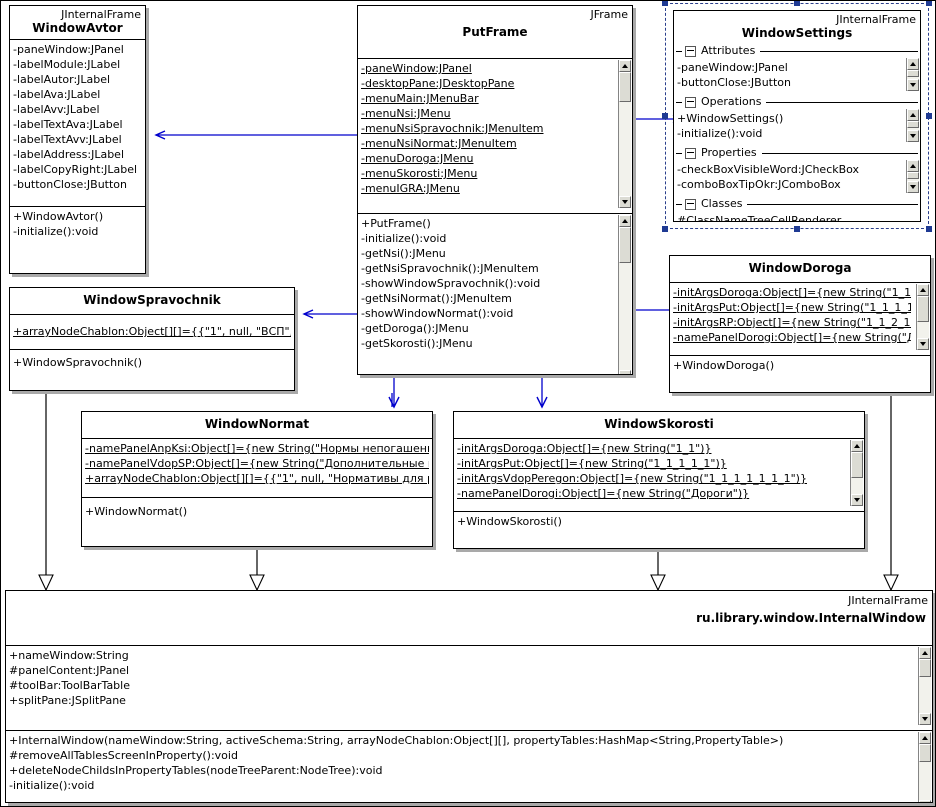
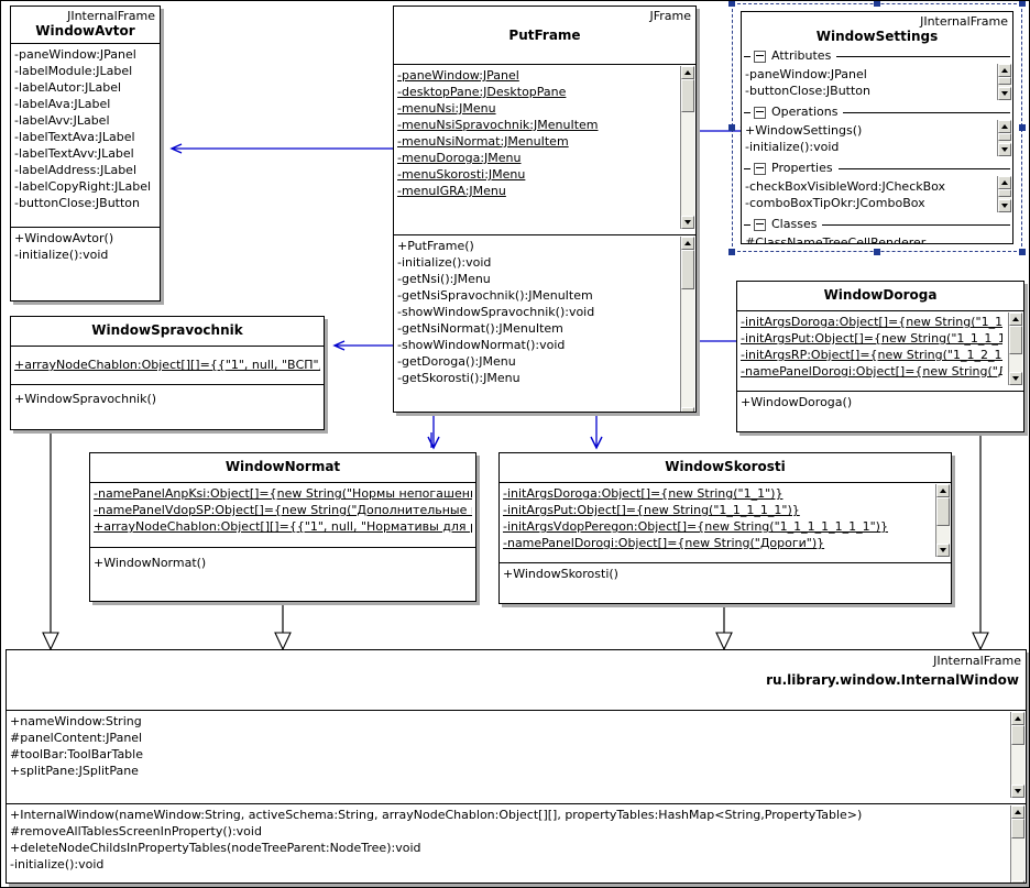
  JInternalFrame
  WindowAvtor
  -paneWindow:JPanel
  -labelModule:JLabel
  -labelAutor:JLabel
  -labelAva:JLabel
  -labelAvv:JLabel
  -labelTextAva:JLabel
  -labelTextAvv:JLabel
  -labelAddress:JLabel
  -labelCopyRight:JLabel
  -buttonClose:JButton
  +WindowAvtor()
  -initialize():void
  JFrame
  PutFrame
  -paneWindow:JPanel
  -desktopPane:JDesktopPane
- -menuMain:JMenuBar
  -menuNsi:JMenu
  -menuNsiSpravochnik:JMenuItem
  -menuNsiNormat:JMenuItem
  -menuDoroga:JMenu
  -menuSkorosti:JMenu
  -menuIGRA:JMenu
  +PutFrame()
  -initialize():void
  -getNsi():JMenu
  -getNsiSpravochnik():JMenuItem
  -showWindowSpravochnik():void
  -getNsiNormat():JMenuItem
  -showWindowNormat():void
  -getDoroga():JMenu
  -getSkorosti():JMenu
  JInternalFrame
  WindowSettings
  Attributes
  -paneWindow:JPanel
  -buttonClose:JButton
  Operations
  +WindowSettings()
  -initialize():void
  Properties
  -checkBoxVisibleWord:JCheckBox
  -comboBoxTipOkr:JComboBox
  Classes
  #ClassNameTreeCellRenderer
  WindowDoroga
  -initArgsDoroga:Object[]={new String("1_1
  -initArgsPut:Object[]={new String("1_1_1_1
  -initArgsRP:Object[]={new String("1_1_2_1
  -namePanelDorogi:Object[]={new String("
  +WindowDoroga()
  WindowSpravochnik
  +arrayNodeChablon:Object[][]={{"1", null, "ВСП"
  +WindowSpravochnik()
  WindowNormat
  -namePanelAnpKsi:Object[]={new String("Нормы непогашен
  -namePanelVdopSP:Object[]={new String("Дополнительные
  +arrayNodeChablon:Object[][]={{"1", null, "Нормативы для
  +WindowNormat()
  WindowSkorosti
  -initArgsDoroga:Object[]={new String("1_1")}
  -initArgsPut:Object[]={new String("1_1_1_1_1")}
  -initArgsVdopPeregon:Object[]={new String("1_1_1_1_1_1_1")}
  -namePanelDorogi:Object[]={new String("Дороги")}
  +WindowSkorosti()
  JInternalFrame
  ru.library.window.InternalWindow
  +nameWindow:String
  #panelContent:JPanel
  #toolBar:ToolBarTable
  +splitPane:JSplitPane
  +InternalWindow(nameWindow:String, activeSchema:String, arrayNodeChablon:Object[][], propertyTables:HashMap<String,PropertyTable>)
  #removeAllTablesScreenInProperty():void
  +deleteNodeChildsInPropertyTables(nodeTreeParent:NodeTree):void
  -initialize():void
